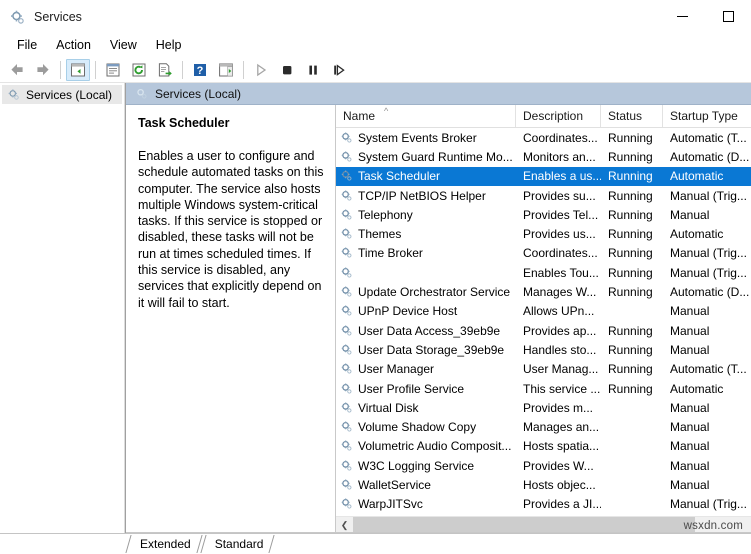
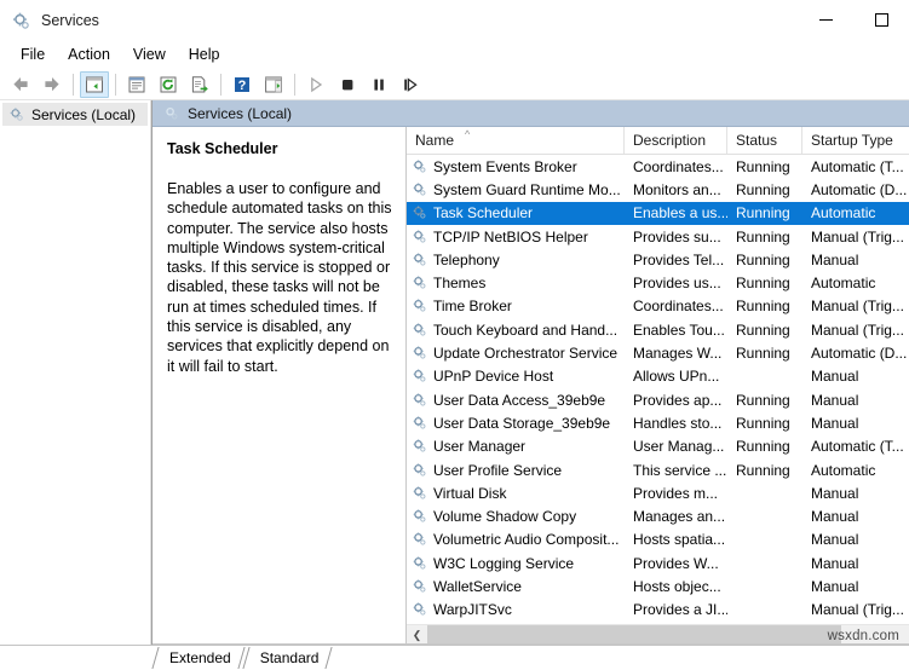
  Services
  File
  Action
  View
  Help
  ?
  Services (Local)
  Services (Local)
  Task Scheduler
  Enables a user to configure and schedule automated tasks on this computer. The service also hosts multiple Windows system-critical tasks. If this service is stopped or disabled, these tasks will not be run at times scheduled times. If this service is disabled, any services that explicitly depend on it will fail to start.
  Name
  ^
  Description
  Status
  Startup Type
  System Events Broker
  Coordinates...
  Running
  Automatic (T...
  System Guard Runtime Mo...
  Monitors an...
  Running
  Automatic (D...
  Task Scheduler
  Enables a us...
  Running
  Automatic
  TCP/IP NetBIOS Helper
  Provides su...
  Running
  Manual (Trig...
  Telephony
  Provides Tel...
  Running
  Manual
  Themes
  Provides us...
  Running
  Automatic
  Time Broker
  Coordinates...
  Running
  Manual (Trig...
+ Touch Keyboard and Hand...
  Enables Tou...
  Running
  Manual (Trig...
  Update Orchestrator Service
  Manages W...
  Running
  Automatic (D...
  UPnP Device Host
  Allows UPn...
  Manual
  User Data Access_39eb9e
  Provides ap...
  Running
  Manual
  User Data Storage_39eb9e
  Handles sto...
  Running
  Manual
  User Manager
  User Manag...
  Running
  Automatic (T...
  User Profile Service
  This service ...
  Running
  Automatic
  Virtual Disk
  Provides m...
  Manual
  Volume Shadow Copy
  Manages an...
  Manual
  Volumetric Audio Composit...
  Hosts spatia...
  Manual
  W3C Logging Service
  Provides W...
  Manual
  WalletService
  Hosts objec...
  Manual
  WarpJITSvc
  Provides a JI...
  Manual (Trig...
  ❮
  Extended
  Standard
  wsxdn.com
